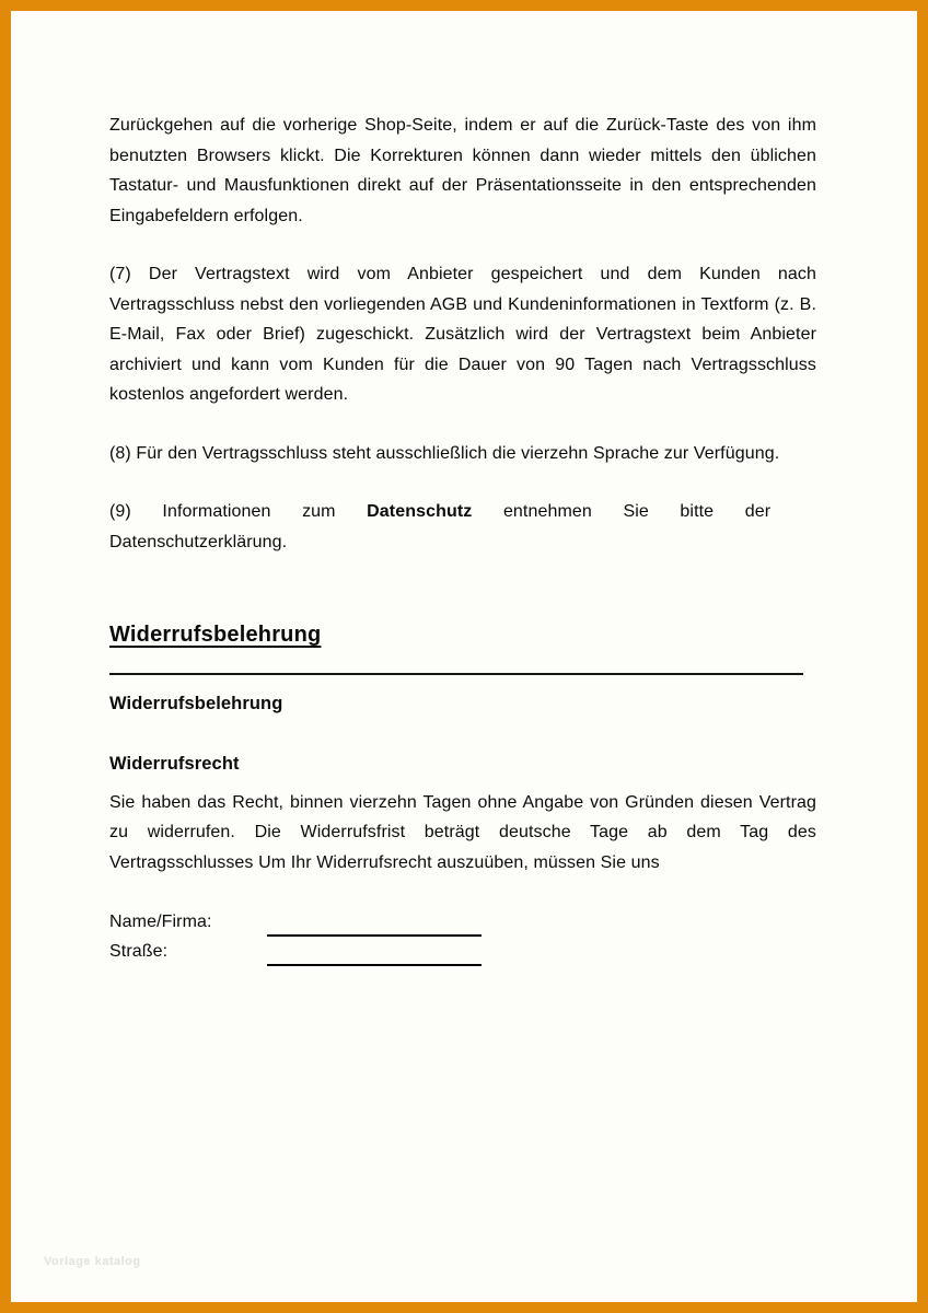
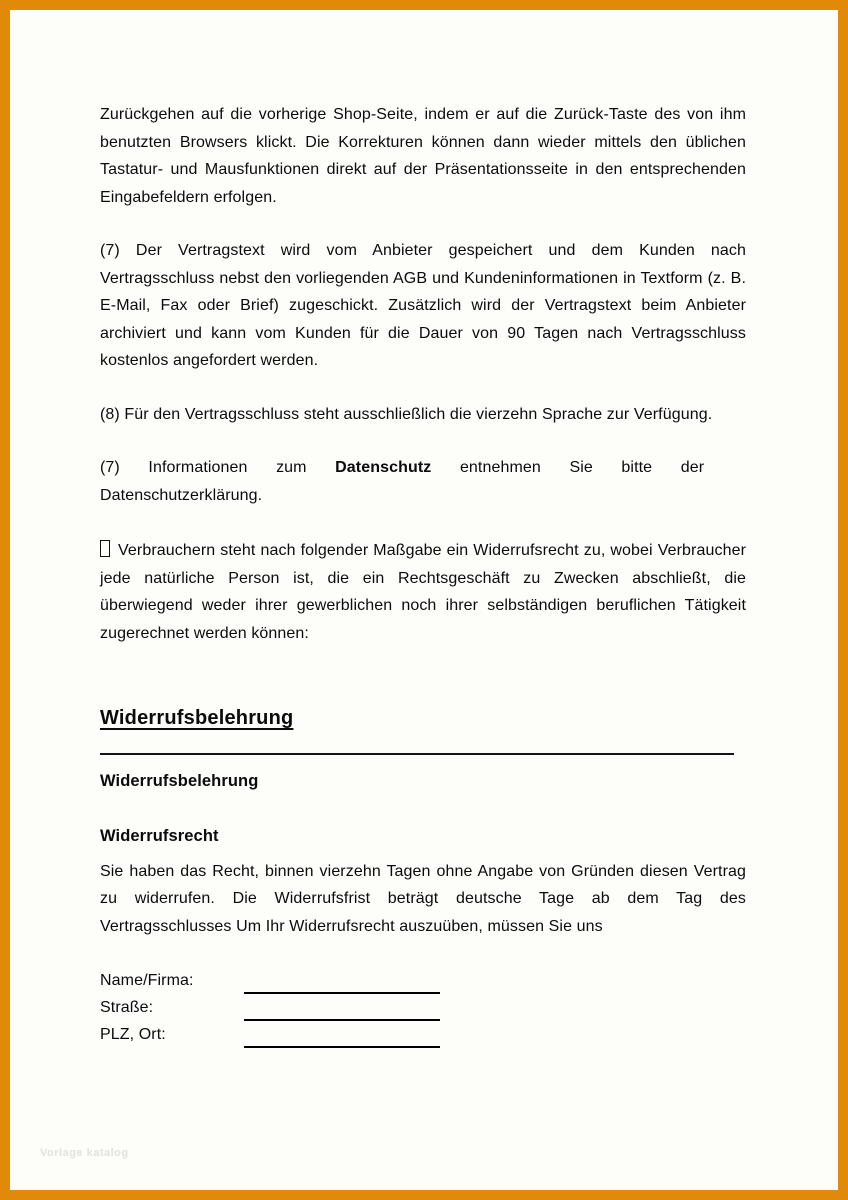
  Zurückgehen auf die vorherige Shop-Seite, indem er auf die Zurück-Taste des von ihm benutzten Browsers klickt. Die Korrekturen können dann wieder mittels den üblichen Tastatur- und Mausfunktionen direkt auf der Präsentationsseite in den entsprechenden Eingabefeldern erfolgen.
  (7) Der Vertragstext wird vom Anbieter gespeichert und dem Kunden nach Vertragsschluss nebst den vorliegenden AGB und Kundeninformationen in Textform (z. B. E-Mail, Fax oder Brief) zugeschickt. Zusätzlich wird der Vertragstext beim Anbieter archiviert und kann vom Kunden für die Dauer von 90 Tagen nach Vertragsschluss kostenlos angefordert werden.
  (8) Für den Vertragsschluss steht ausschließlich die vierzehn Sprache zur Verfügung.
- (9) Informationen zum Datenschutz entnehmen Sie bitte der
+ (7) Informationen zum Datenschutz entnehmen Sie bitte der
  Datenschutzerklärung.
+ Verbrauchern steht nach folgender Maßgabe ein Widerrufsrecht zu, wobei Verbraucher jede natürliche Person ist, die ein Rechtsgeschäft zu Zwecken abschließt, die überwiegend weder ihrer gewerblichen noch ihrer selbständigen beruflichen Tätigkeit zugerechnet werden können:
  Widerrufsbelehrung
  Widerrufsbelehrung
  Widerrufsrecht
  Sie haben das Recht, binnen vierzehn Tagen ohne Angabe von Gründen diesen Vertrag zu widerrufen. Die Widerrufsfrist beträgt deutsche Tage ab dem Tag des Vertragsschlusses Um Ihr Widerrufsrecht auszuüben, müssen Sie uns
  Name/Firma:
  Straße:
+ PLZ, Ort:
  Vorlage katalog
